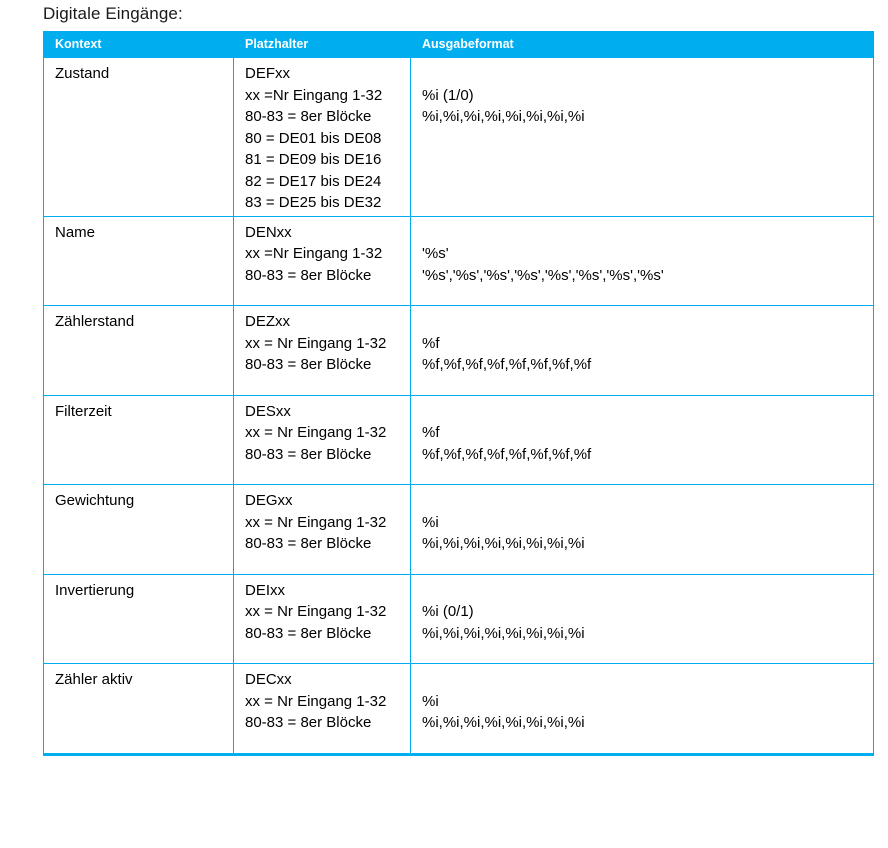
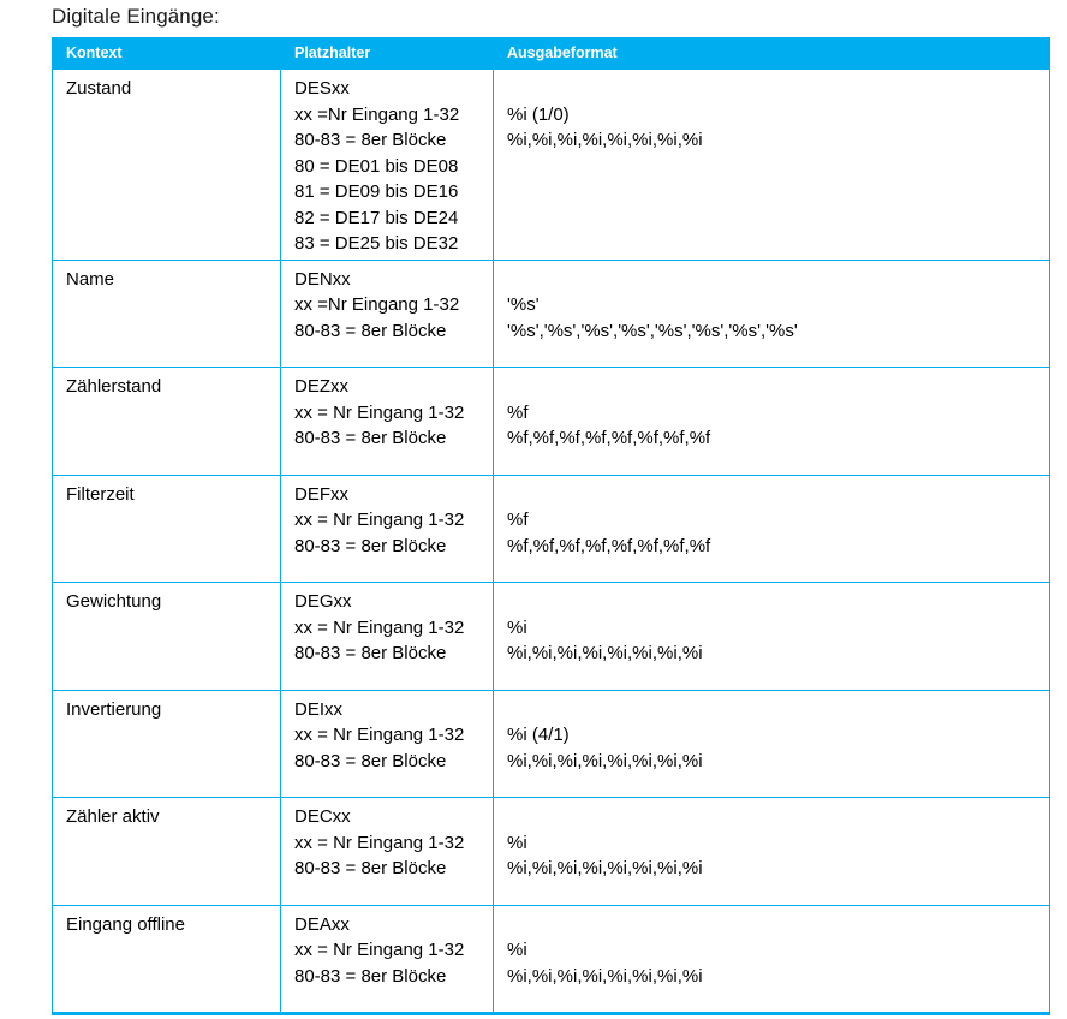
  Digitale Eingänge:
  Kontext	Platzhalter	Ausgabeformat
- Zustand	DEFxxxx =Nr Eingang 1-3280-83 = 8er Blöcke80 = DE01 bis DE0881 = DE09 bis DE1682 = DE17 bis DE2483 = DE25 bis DE32	%i (1/0)%i,%i,%i,%i,%i,%i,%i,%i
+ Zustand	DESxxxx =Nr Eingang 1-3280-83 = 8er Blöcke80 = DE01 bis DE0881 = DE09 bis DE1682 = DE17 bis DE2483 = DE25 bis DE32	%i (1/0)%i,%i,%i,%i,%i,%i,%i,%i
  Name	DENxxxx =Nr Eingang 1-3280-83 = 8er Blöcke	'%s''%s','%s','%s','%s','%s','%s','%s','%s'
  Zählerstand	DEZxxxx = Nr Eingang 1-3280-83 = 8er Blöcke	%f%f,%f,%f,%f,%f,%f,%f,%f
- Filterzeit	DESxxxx = Nr Eingang 1-3280-83 = 8er Blöcke	%f%f,%f,%f,%f,%f,%f,%f,%f
+ Filterzeit	DEFxxxx = Nr Eingang 1-3280-83 = 8er Blöcke	%f%f,%f,%f,%f,%f,%f,%f,%f
  Gewichtung	DEGxxxx = Nr Eingang 1-3280-83 = 8er Blöcke	%i%i,%i,%i,%i,%i,%i,%i,%i
- Invertierung	DEIxxxx = Nr Eingang 1-3280-83 = 8er Blöcke	%i (0/1)%i,%i,%i,%i,%i,%i,%i,%i
+ Invertierung	DEIxxxx = Nr Eingang 1-3280-83 = 8er Blöcke	%i (4/1)%i,%i,%i,%i,%i,%i,%i,%i
  Zähler aktiv	DECxxxx = Nr Eingang 1-3280-83 = 8er Blöcke	%i%i,%i,%i,%i,%i,%i,%i,%i
+ Eingang offline	DEAxxxx = Nr Eingang 1-3280-83 = 8er Blöcke	%i%i,%i,%i,%i,%i,%i,%i,%i
